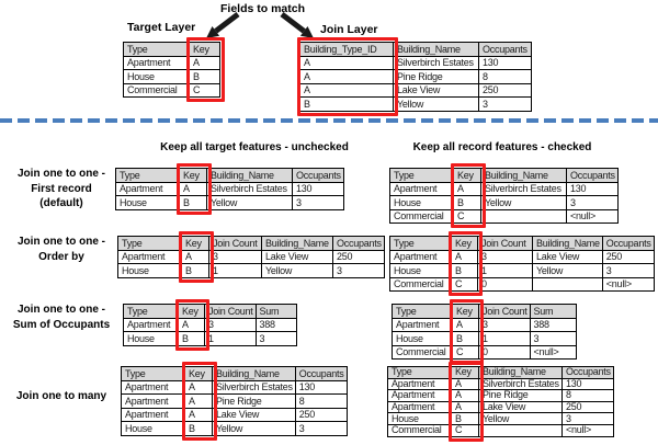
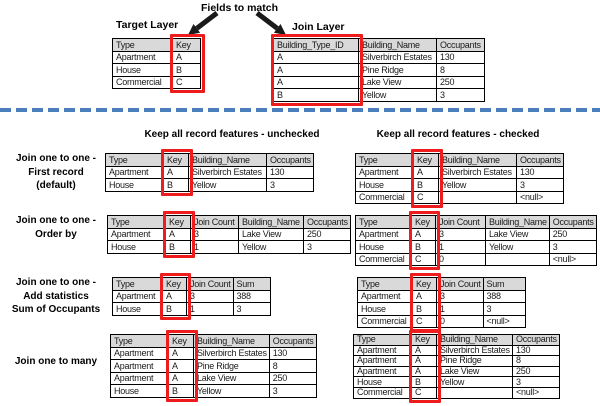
  Fields to match
  Target Layer
  Join Layer
  Type	Key
  Apartment	A
  House	B
  Commercial	C
  Building_Type_ID	Building_Name	Occupants
  A	Silverbirch Estates	130
  A	Pine Ridge	8
  A	Lake View	250
  B	Yellow	3
- Keep all target features - unchecked
+ Keep all record features - unchecked
  Keep all record features - checked
  Join one to one -
  First record
  (default)
  Type	Key	Building_Name	Occupants
  Apartment	A	Silverbirch Estates	130
  House	B	Yellow	3
  Type	Key	Building_Name	Occupants
  Apartment	A	Silverbirch Estates	130
  House	B	Yellow	3
  Commercial	C		<null>
  Join one to one -
  Order by
  Type	Key	Join Count	Building_Name	Occupants
  Apartment	A	3	Lake View	250
  House	B	1	Yellow	3
  Type	Key	Join Count	Building_Name	Occupants
  Apartment	A	3	Lake View	250
  House	B	1	Yellow	3
  Commercial	C	0		<null>
  Join one to one -
+ Add statistics
  Sum of Occupants
  Type	Key	Join Count	Sum
  Apartment	A	3	388
  House	B	1	3
  Type	Key	Join Count	Sum
  Apartment	A	3	388
  House	B	1	3
  Commercial	C	0	<null>
  Join one to many
  Type	Key	Building_Name	Occupants
  Apartment	A	Silverbirch Estates	130
  Apartment	A	Pine Ridge	8
  Apartment	A	Lake View	250
  House	B	Yellow	3
  Type	Key	Building_Name	Occupants
  Apartment	A	Silverbirch Estates	130
  Apartment	A	Pine Ridge	8
  Apartment	A	Lake View	250
  House	B	Yellow	3
  Commercial	C		<null>
